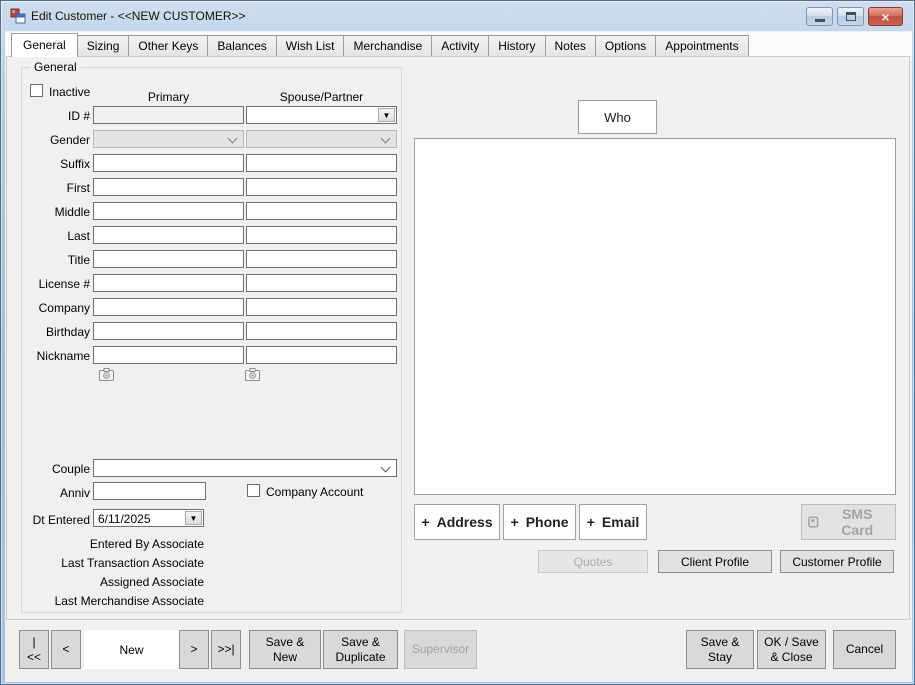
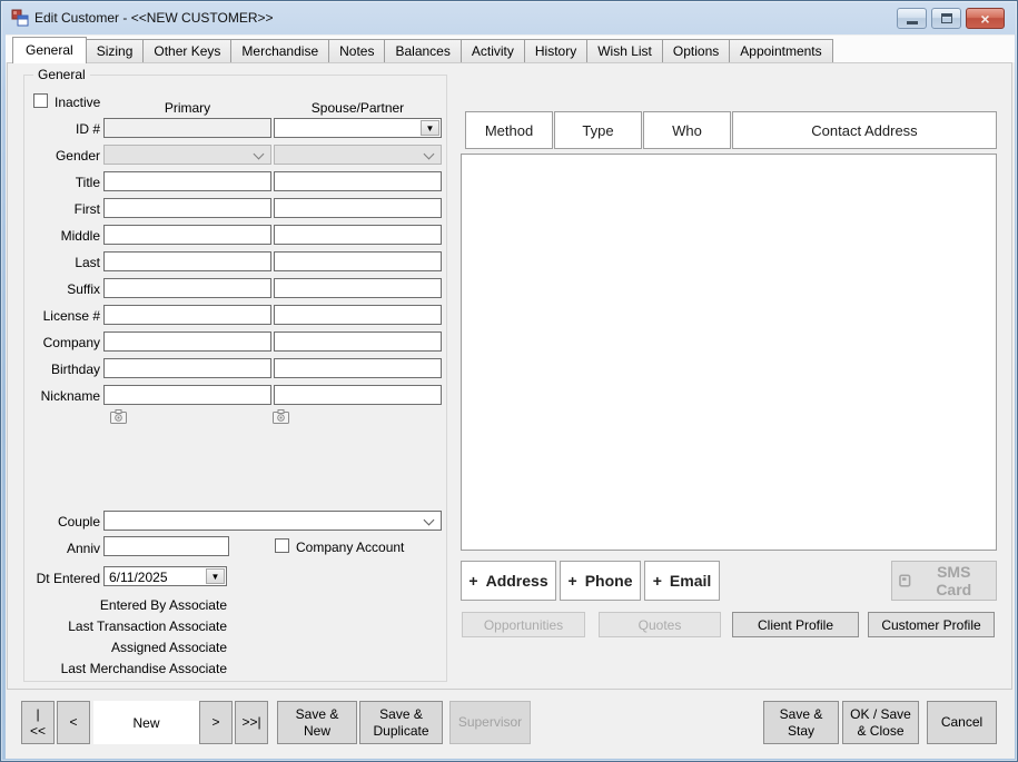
  Edit Customer - <<NEW CUSTOMER>>
  ×
  General
  Sizing
  Other Keys
- Balances
+ Merchandise
- Wish List
+ Notes
- Merchandise
+ Balances
  Activity
  History
- Notes
+ Wish List
  Options
  Appointments
  General
  Inactive
  Primary
  Spouse/Partner
  ID #
  ▼
  Gender
- Suffix
+ Title
  First
  Middle
  Last
- Title
+ Suffix
  License #
  Company
  Birthday
  Nickname
  Couple
  Anniv
  Company Account
  Dt Entered
  6/11/2025
  ▼
  Entered By Associate
  Last Transaction Associate
  Assigned Associate
  Last Merchandise Associate
+ Method
+ Type
  Who
+ Contact Address
  +
  Address
  +
  Phone
  +
  Email
  SMS Card
+ Opportunities
  Quotes
  Client Profile
  Customer Profile
  |<<
  <
  New
  >
  >>|
  Save &
  New
  Save &
  Duplicate
  Supervisor
  Save &
  Stay
  OK / Save
  & Close
  Cancel
